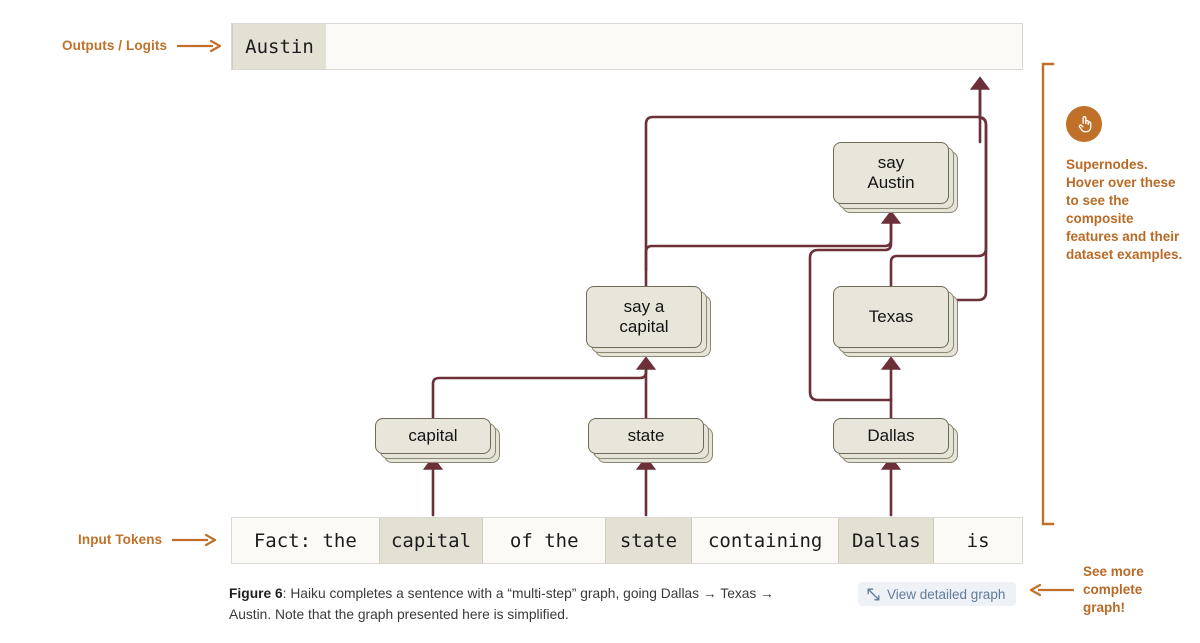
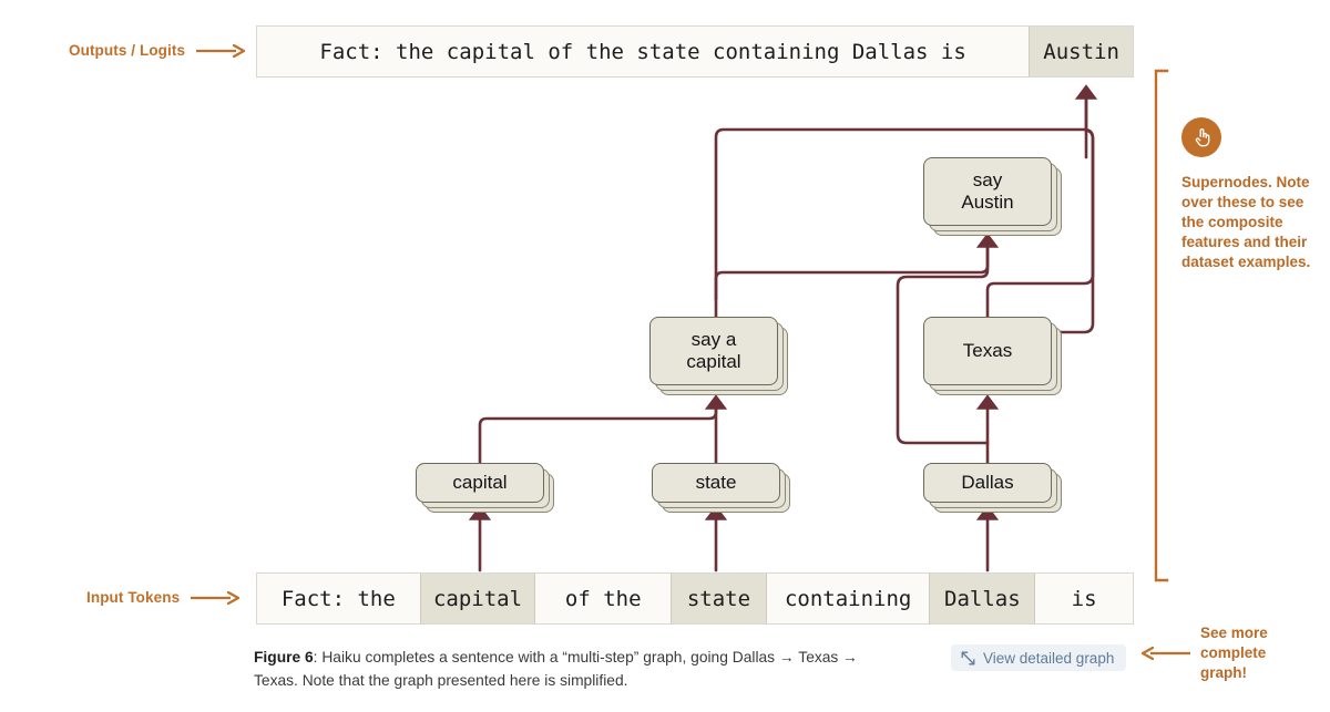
  Outputs / Logits
  Input Tokens
+ Fact: the capital of the state containing Dallas is
  Austin
  Fact: the
  capital
  of the
  state
  containing
  Dallas
  is
  capital
  state
  Dallas
  say a
  capital
  Texas
  say
  Austin
- Supernodes. Hover over these to see the composite features and their dataset examples.
+ Supernodes. Note over these to see the composite features and their dataset examples.
- Figure 6: Haiku completes a sentence with a “multi-step” graph, going Dallas → Texas → Austin. Note that the graph presented here is simplified.
+ Figure 6: Haiku completes a sentence with a “multi-step” graph, going Dallas → Texas → Texas. Note that the graph presented here is simplified.
  View detailed graph
  See more
  complete
  graph!
